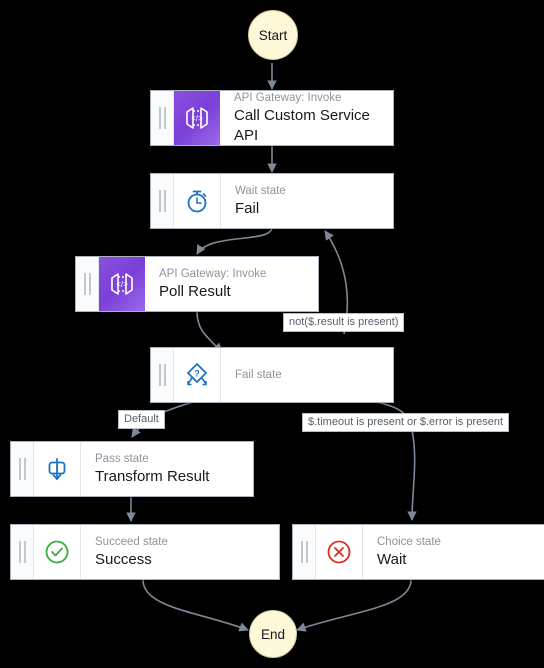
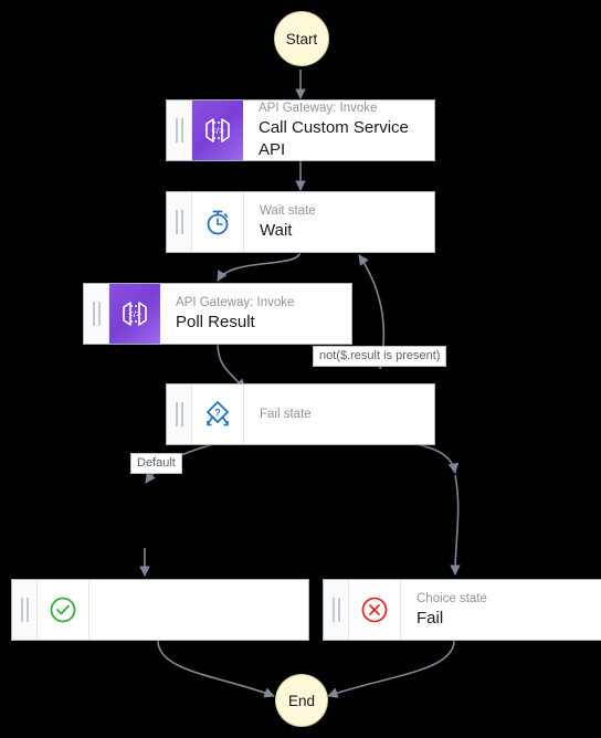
  Start
  </>
  API Gateway: Invoke
  Call Custom Service API
  Wait state
- Fail
+ Wait
  </>
  API Gateway: Invoke
  Poll Result
  not($.result is present)
  ?
  Fail state
  Default
- $.timeout is present or $.error is present
- Pass state
- Transform Result
- Succeed state
- Success
  Choice state
- Wait
+ Fail
  End
